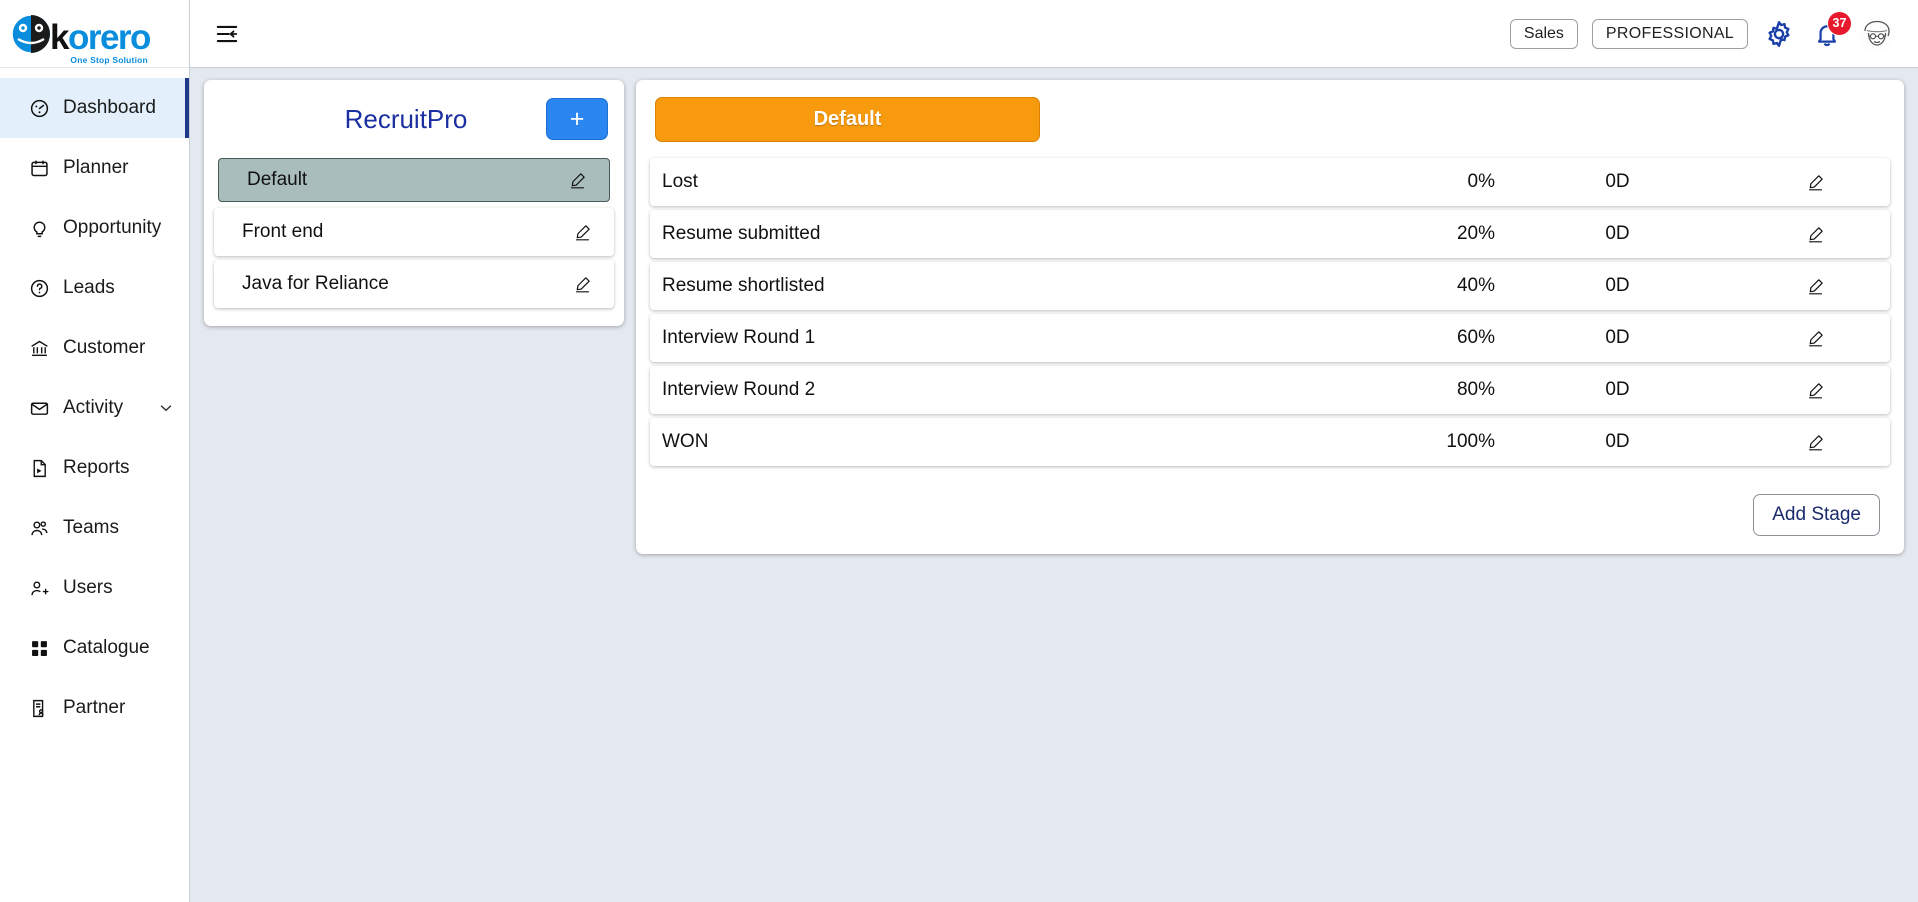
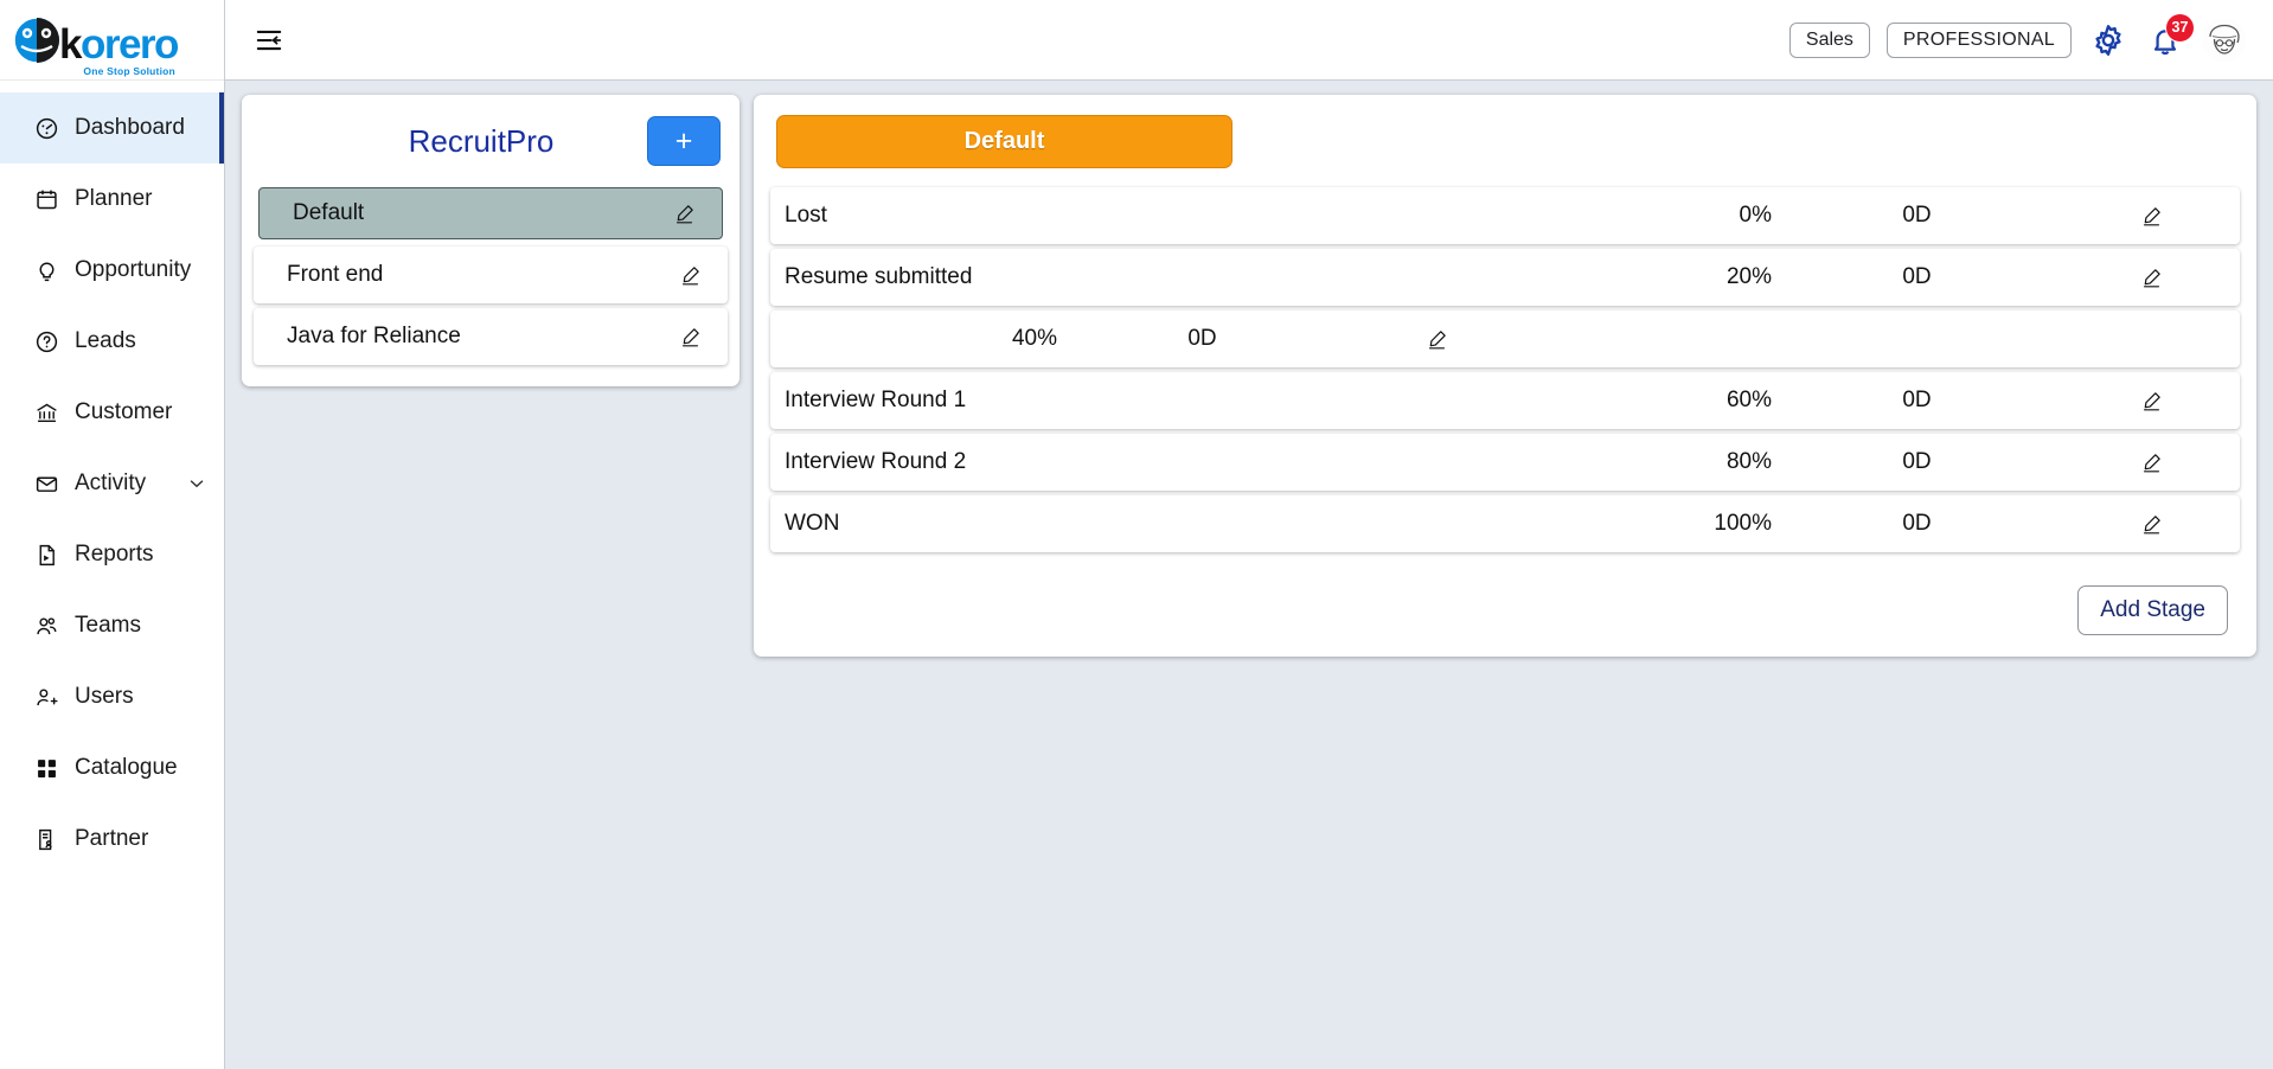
  korero
  One Stop Solution
  Dashboard
  Planner
  Opportunity
  Leads
  Customer
  Activity
  Reports
  Teams
  Users
  Catalogue
  Partner
  Sales
  PROFESSIONAL
  37
  RecruitPro
  +
  Default
  Front end
  Java for Reliance
  Default
  Lost
  0%
  0D
  Resume submitted
  20%
  0D
- Resume shortlisted
  40%
  0D
  Interview Round 1
  60%
  0D
  Interview Round 2
  80%
  0D
  WON
  100%
  0D
  Add Stage
